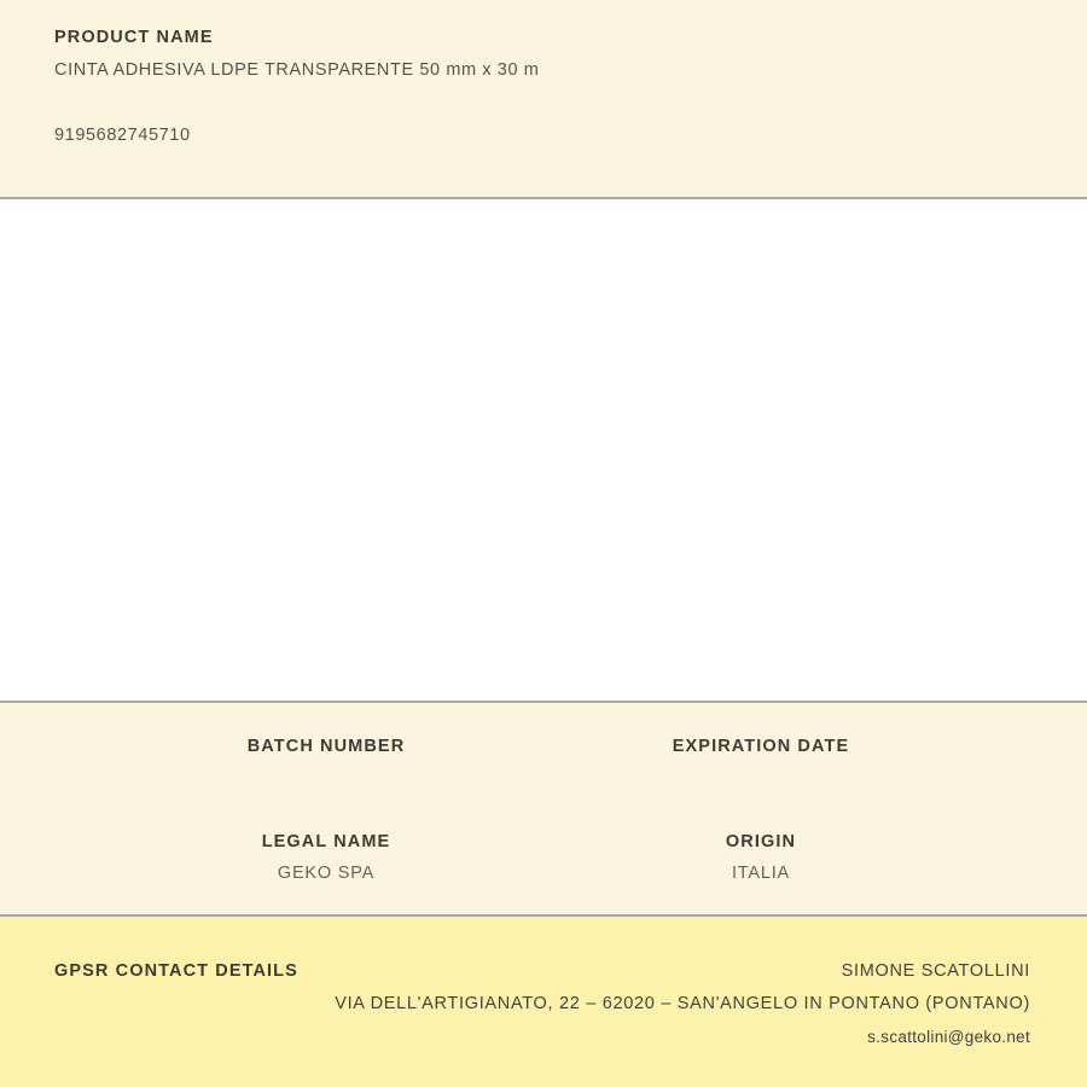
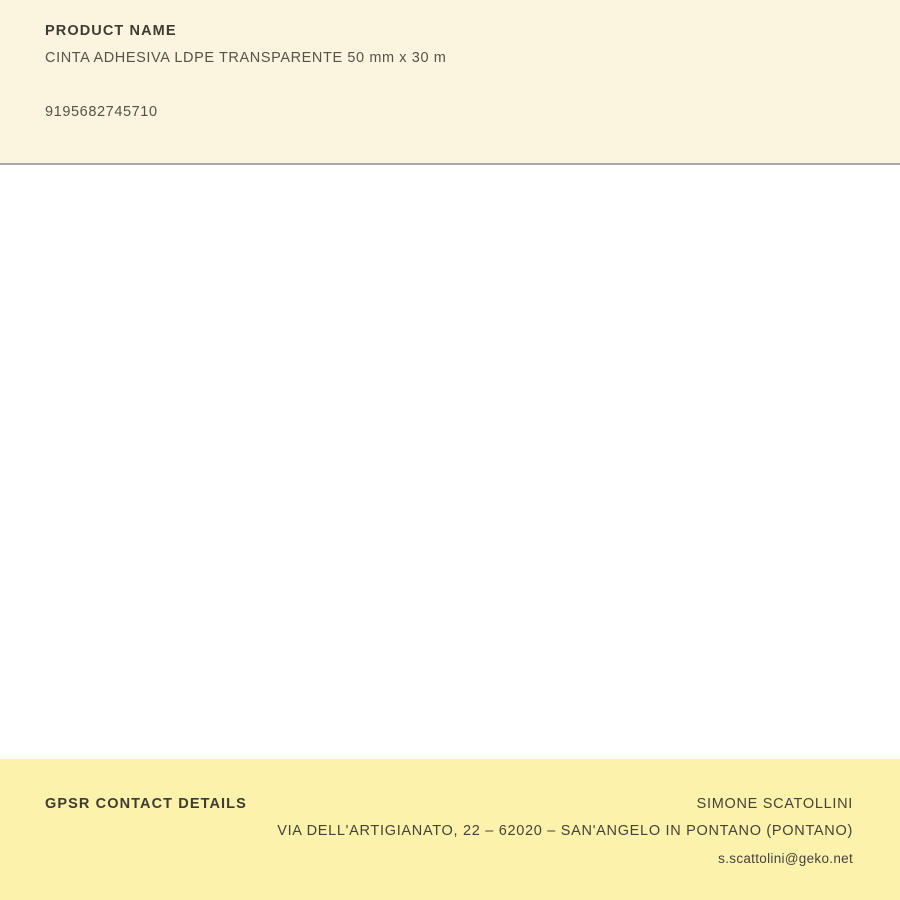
  PRODUCT NAME
  CINTA ADHESIVA LDPE TRANSPARENTE 50 mm x 30 m
  9195682745710
- BATCH NUMBER
- EXPIRATION DATE
- LEGAL NAME
- GEKO SPA
- ORIGIN
- ITALIA
  GPSR CONTACT DETAILS
  SIMONE SCATOLLINI
  VIA DELL'ARTIGIANATO, 22 – 62020 – SAN'ANGELO IN PONTANO (PONTANO)
  s.scattolini@geko.net
